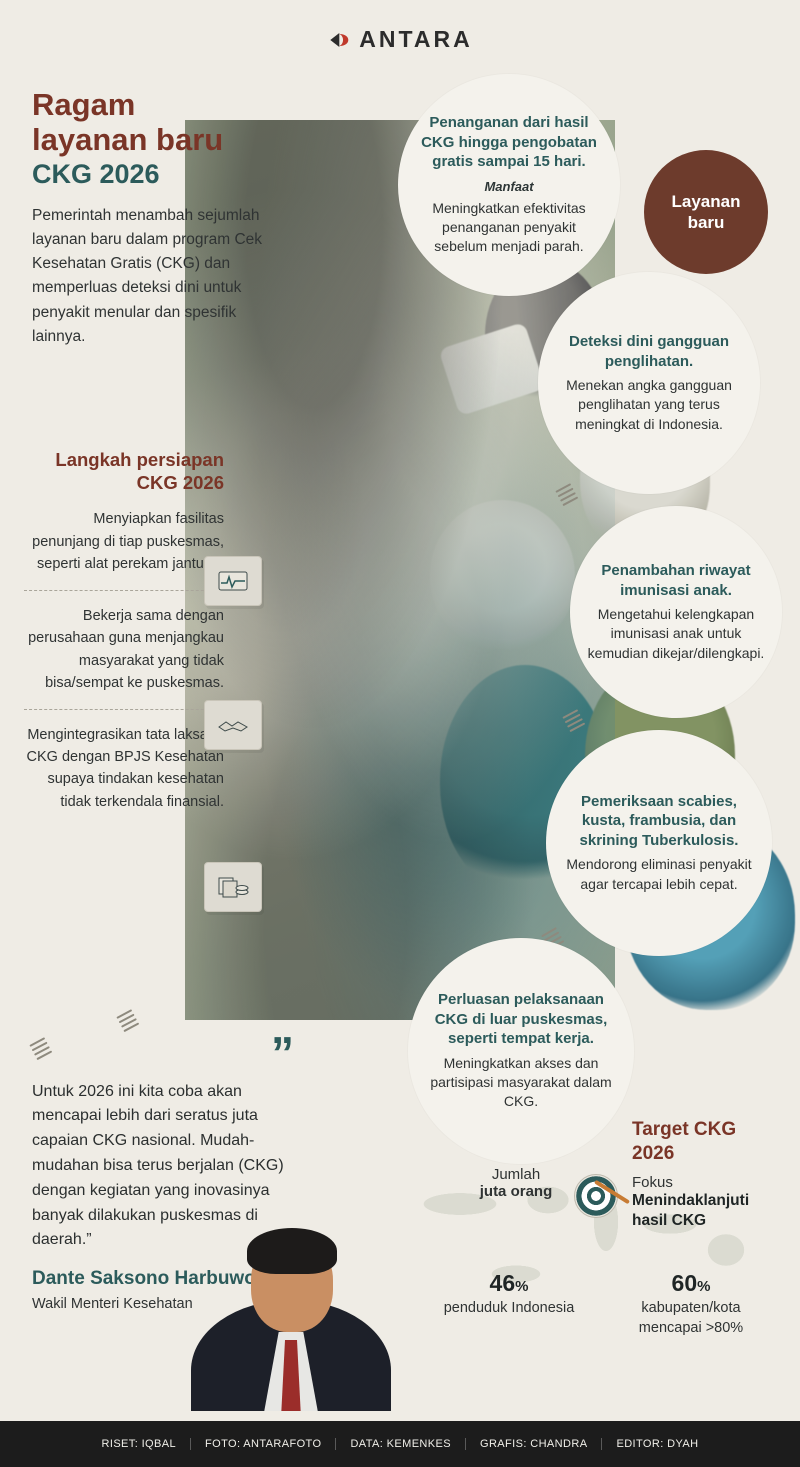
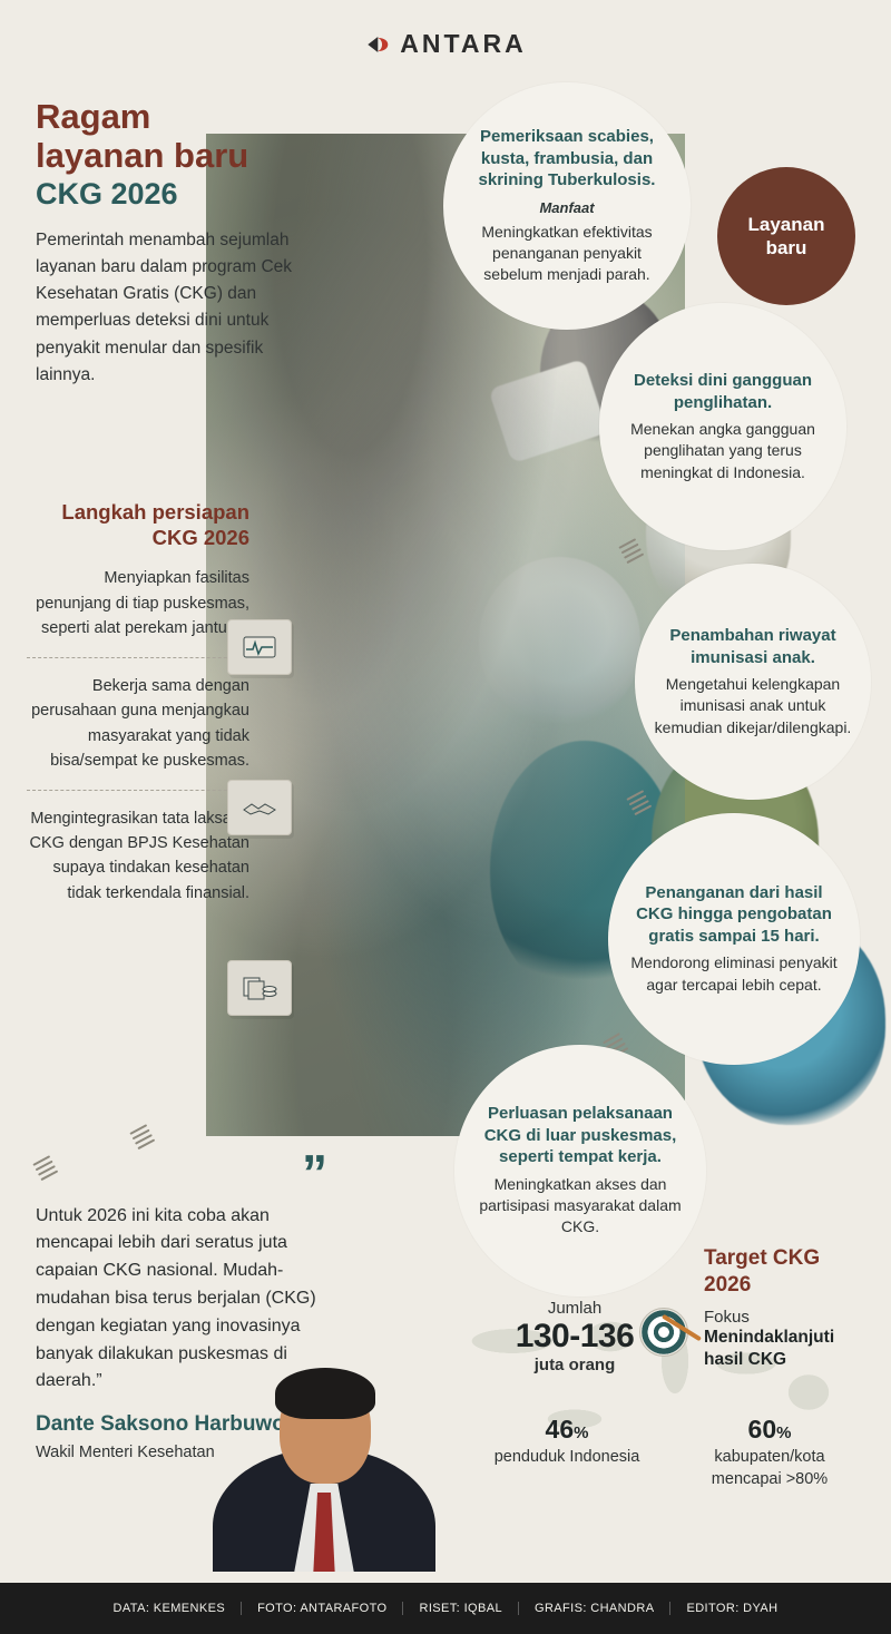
  ANTARA
  Ragam
  layanan baru
  CKG 2026
  Pemerintah menambah sejumlah layanan baru dalam program Cek Kesehatan Gratis (CKG) dan memperluas deteksi dini untuk penyakit menular dan spesifik lainnya.
  Langkah persiapan CKG 2026
  Menyiapkan fasilitas penunjang di tiap puskesmas, seperti alat perekam jantu
  Bekerja sama dengan perusahaan guna menjangkau masyarakat yang tidak bisa/sempat ke puskesmas.
  Mengintegrasikan tata laks CKG dengan BPJS Kesehatan supaya tindakan kesehatan tidak terkendala finansial.
- Penanganan dari hasil CKG hingga pengobatan gratis sampai 15 hari.
+ Pemeriksaan scabies, kusta, frambusia, dan skrining Tuberkulosis.
  Manfaat
  Meningkatkan efektivitas penanganan penyakit sebelum menjadi parah.
  Layanan
  baru
  Deteksi dini gangguan penglihatan.
  Menekan angka gangguan penglihatan yang terus meningkat di Indonesia.
  Penambahan riwayat imunisasi anak.
  Mengetahui kelengkapan imunisasi anak untuk kemudian dikejar/dilengkapi.
- Pemeriksaan scabies, kusta, frambusia, dan skrining Tuberkulosis.
+ Penanganan dari hasil CKG hingga pengobatan gratis sampai 15 hari.
  Mendorong eliminasi penyakit agar tercapai lebih cepat.
  Perluasan pelaksanaan CKG di luar puskesmas, seperti tempat kerja.
  Meningkatkan akses dan partisipasi masyarakat dalam CKG.
  ”
  Untuk 2026 ini kita coba akan mencapai lebih dari seratus juta capaian CKG nasional. Mudah-mudahan bisa terus berjalan (CKG) dengan kegiatan yang inovasinya banyak dilakukan puskesmas di daerah.”
  Dante Saksono Harbuw
  Wakil Menteri Kesehatan
  Target CKG 2026
  Jumlah
+ 130-136
  juta orang
  Fokus
  Menindaklanjuti hasil CKG
  46%
  penduduk Indonesia
  60%
  kabupaten/kota mencapai >80%
- RISET: IQBAL
+ DATA: KEMENKES
  FOTO: ANTARAFOTO
- DATA: KEMENKES
+ RISET: IQBAL
  GRAFIS: CHANDRA
  EDITOR: DYAH
